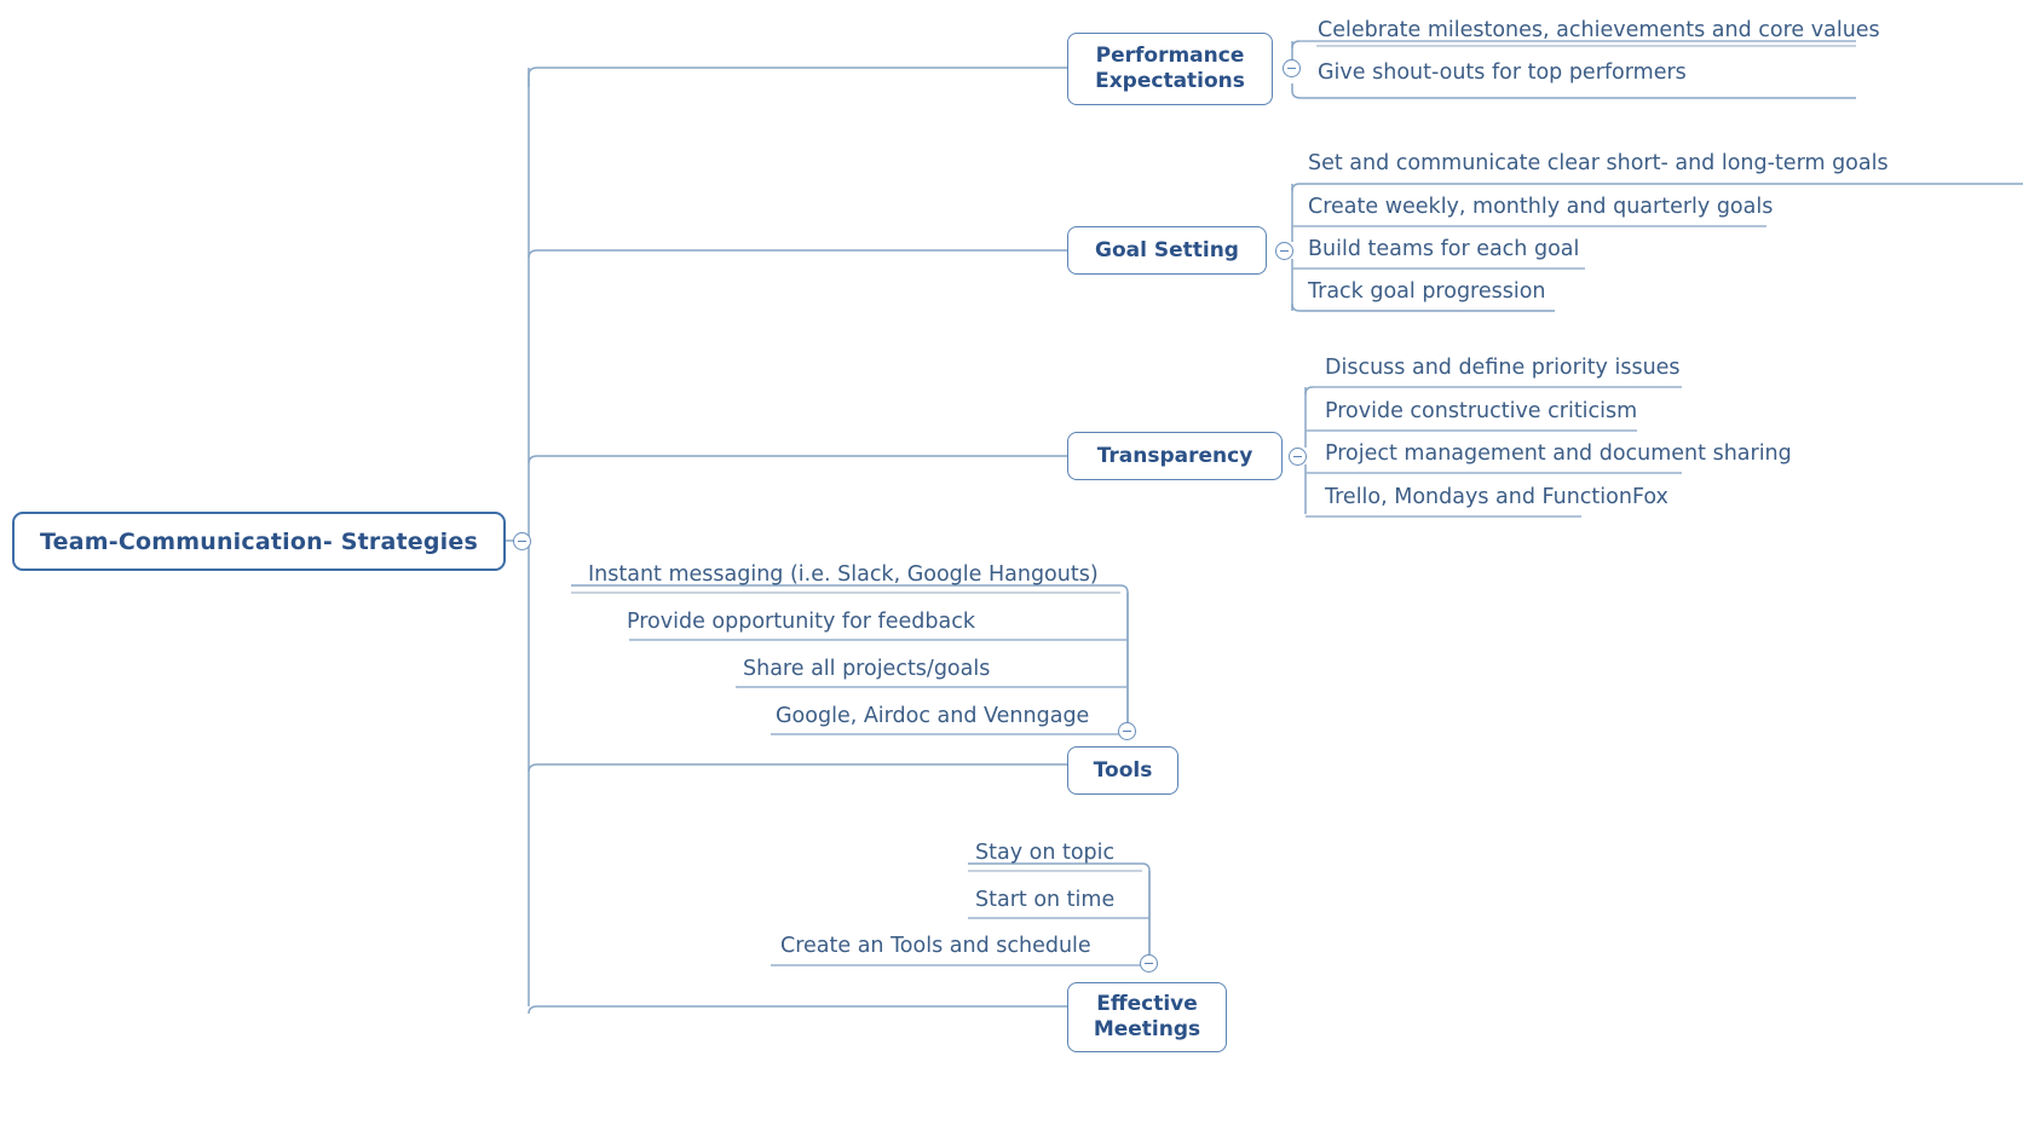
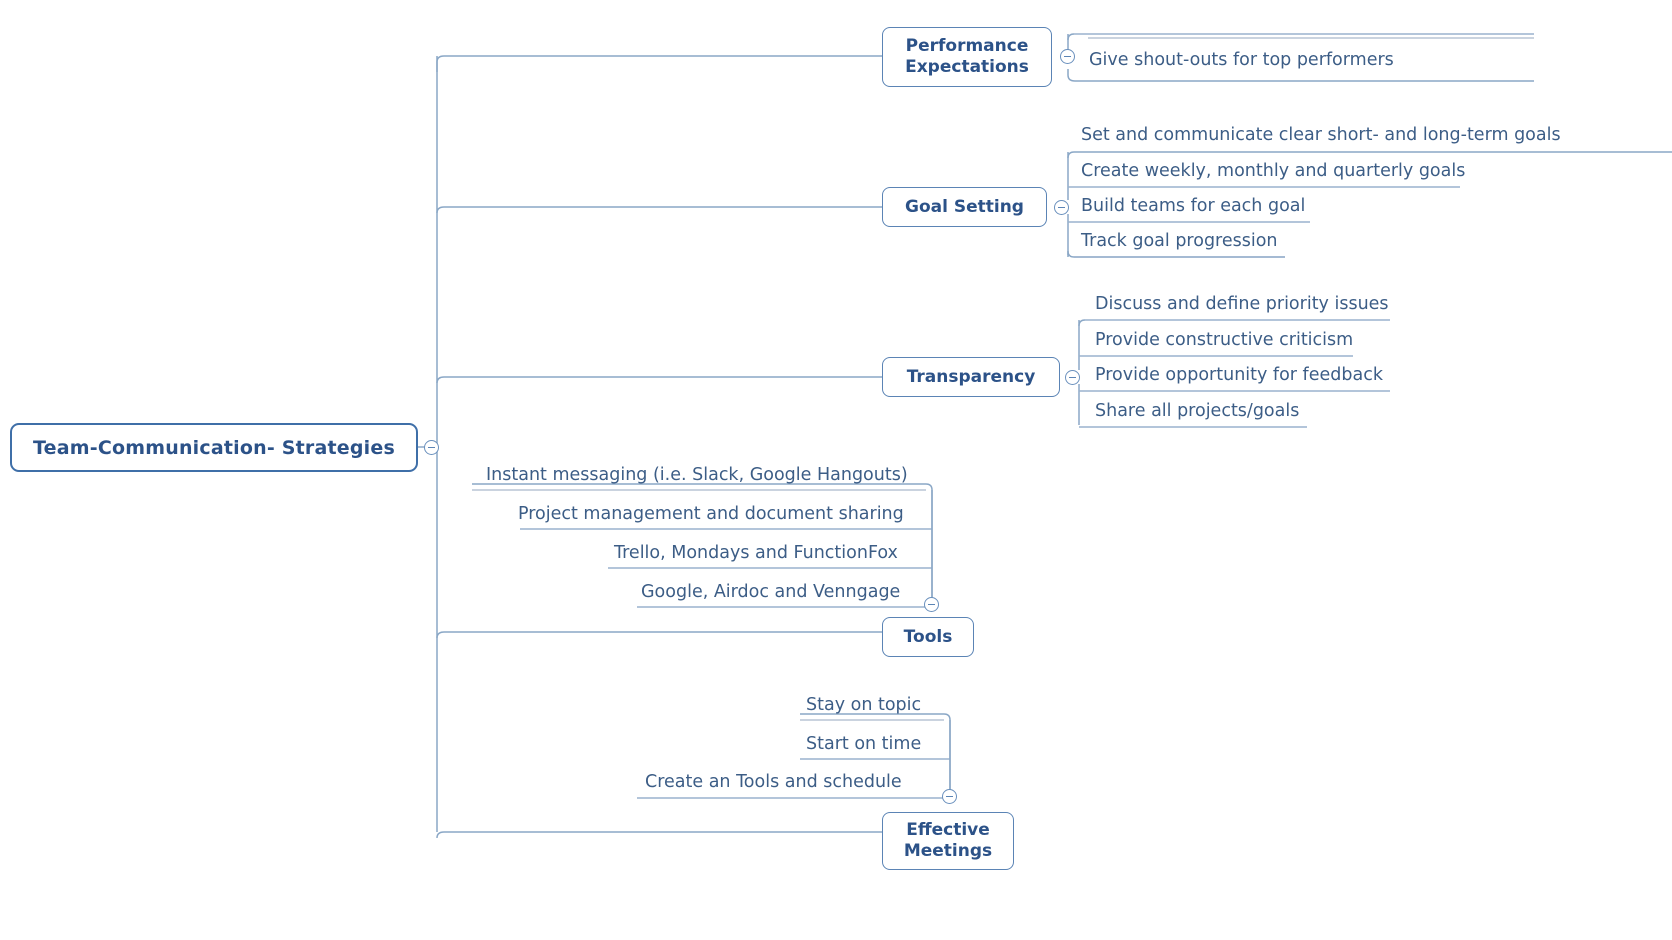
  Team-Communication- Strategies
  Performance
  Expectations
- Celebrate milestones, achievements and core values
  Give shout-outs for top performers
  Goal Setting
  Set and communicate clear short- and long-term goals
  Create weekly, monthly and quarterly goals
  Build teams for each goal
  Track goal progression
  Transparency
  Discuss and define priority issues
  Provide constructive criticism
- Project management and document sharing
+ Provide opportunity for feedback
- Trello, Mondays and FunctionFox
+ Share all projects/goals
  Tools
  Instant messaging (i.e. Slack, Google Hangouts)
- Provide opportunity for feedback
+ Project management and document sharing
- Share all projects/goals
+ Trello, Mondays and FunctionFox
  Google, Airdoc and Venngage
  Effective
  Meetings
  Stay on topic
  Start on time
  Create an Tools and schedule
